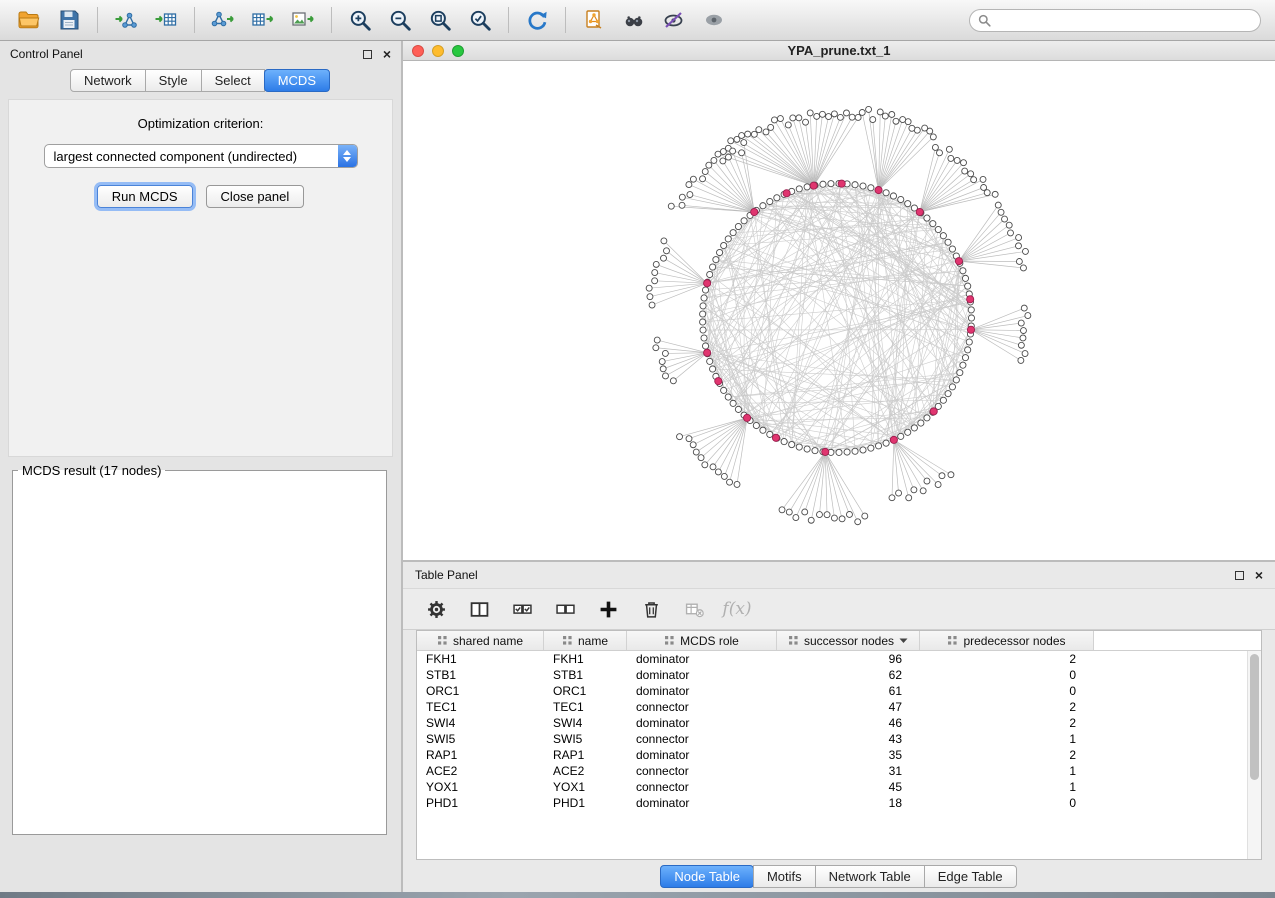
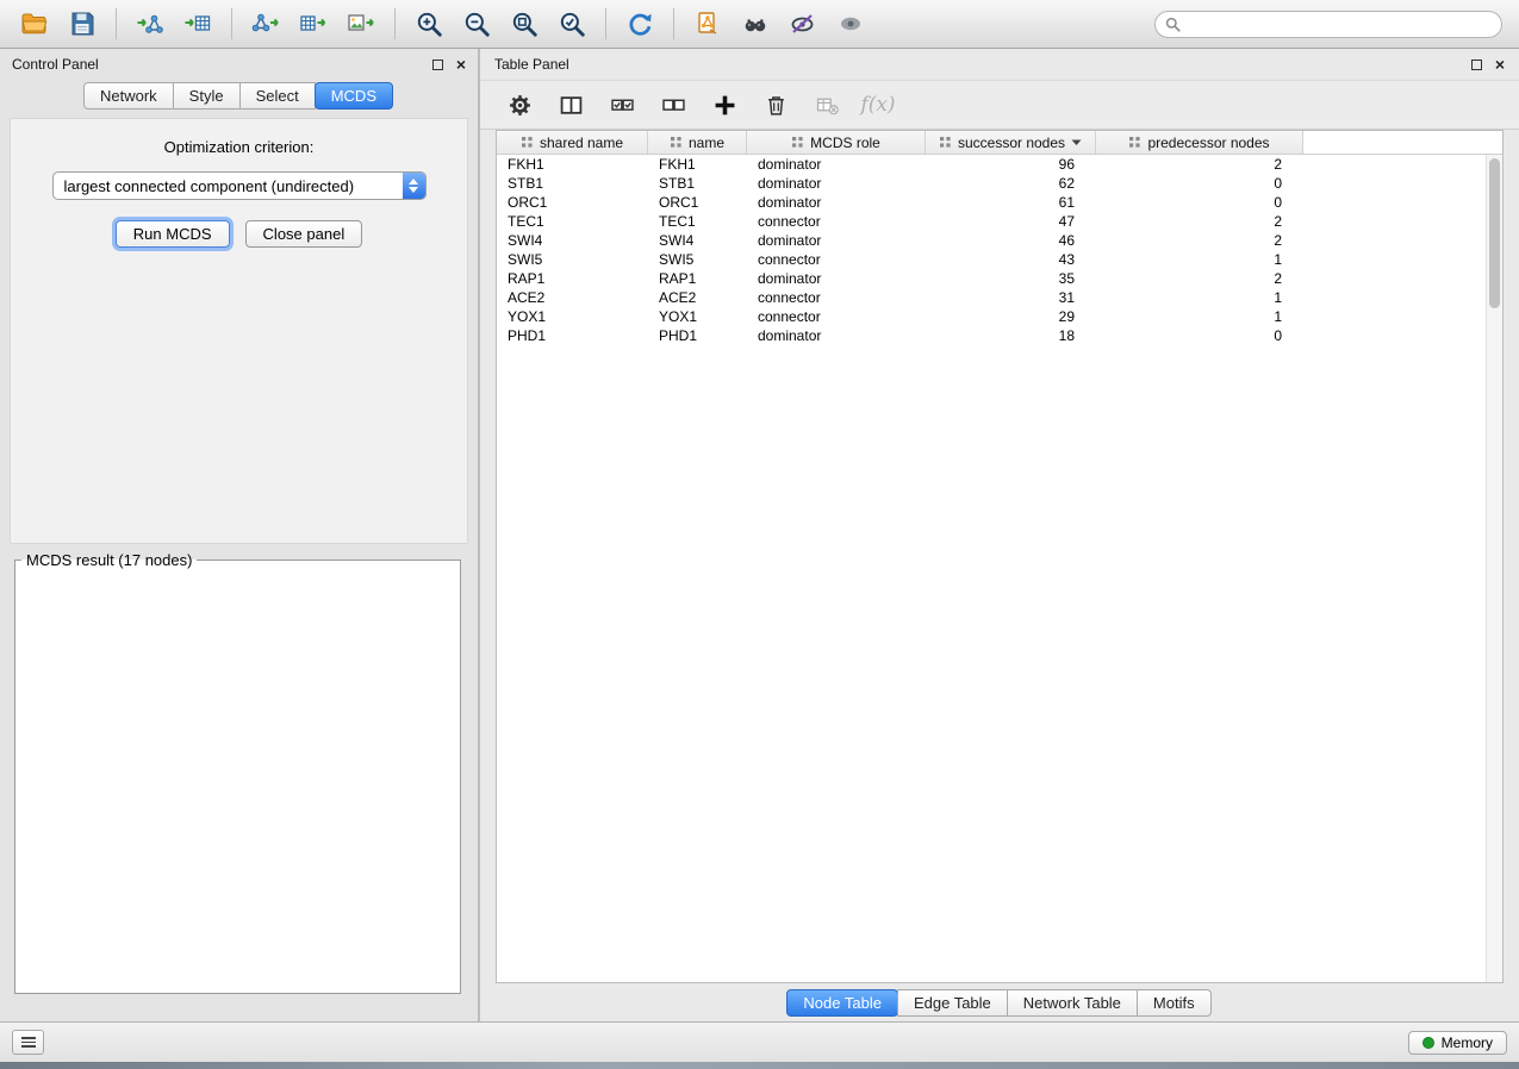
  Control Panel
  ×
  Network
  Style
  Select
  MCDS
  Optimization criterion:
  largest connected component (undirected)
  Run MCDS
  Close panel
  MCDS result (17 nodes)
- YPA_prune.txt_1
  Table Panel
  ×
  f(x)
  shared name
  name
  MCDS role
  successor nodes
  predecessor nodes
  FKH1
  FKH1
  dominator
  96
  2
  STB1
  STB1
  dominator
  62
  0
  ORC1
  ORC1
  dominator
  61
  0
  TEC1
  TEC1
  connector
  47
  2
  SWI4
  SWI4
  dominator
  46
  2
  SWI5
  SWI5
  connector
  43
  1
  RAP1
  RAP1
  dominator
  35
  2
  ACE2
  ACE2
  connector
  31
  1
  YOX1
  YOX1
  connector
- 45
+ 29
  1
  PHD1
  PHD1
  dominator
  18
  0
  Node Table
- Motifs
+ Edge Table
  Network Table
- Edge Table
+ Motifs
+ Memory
